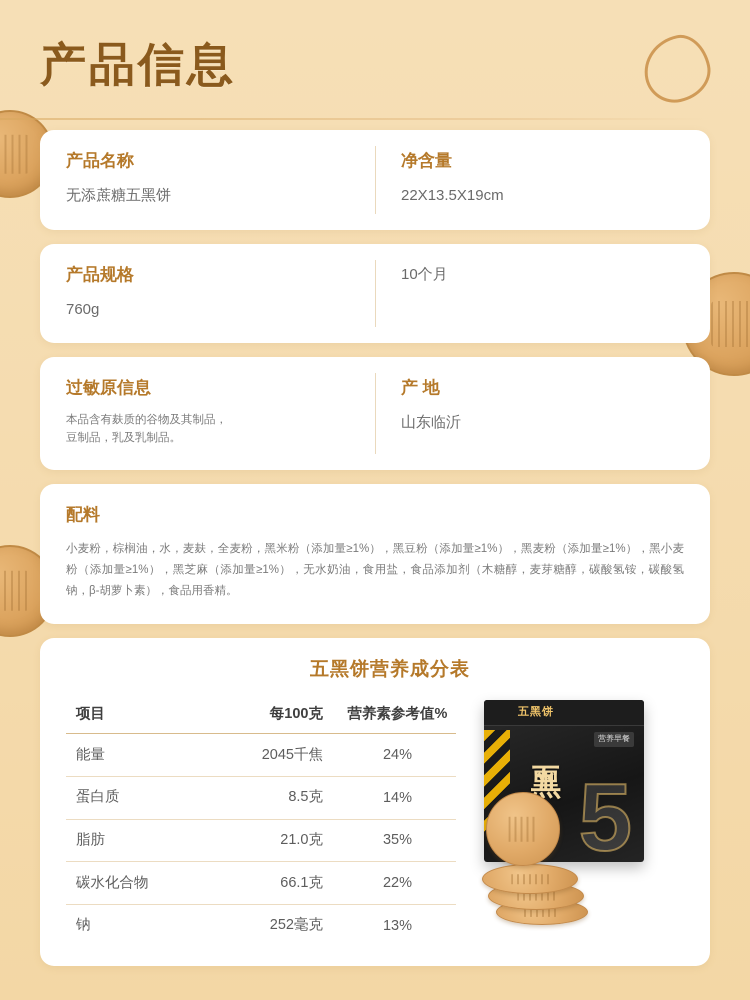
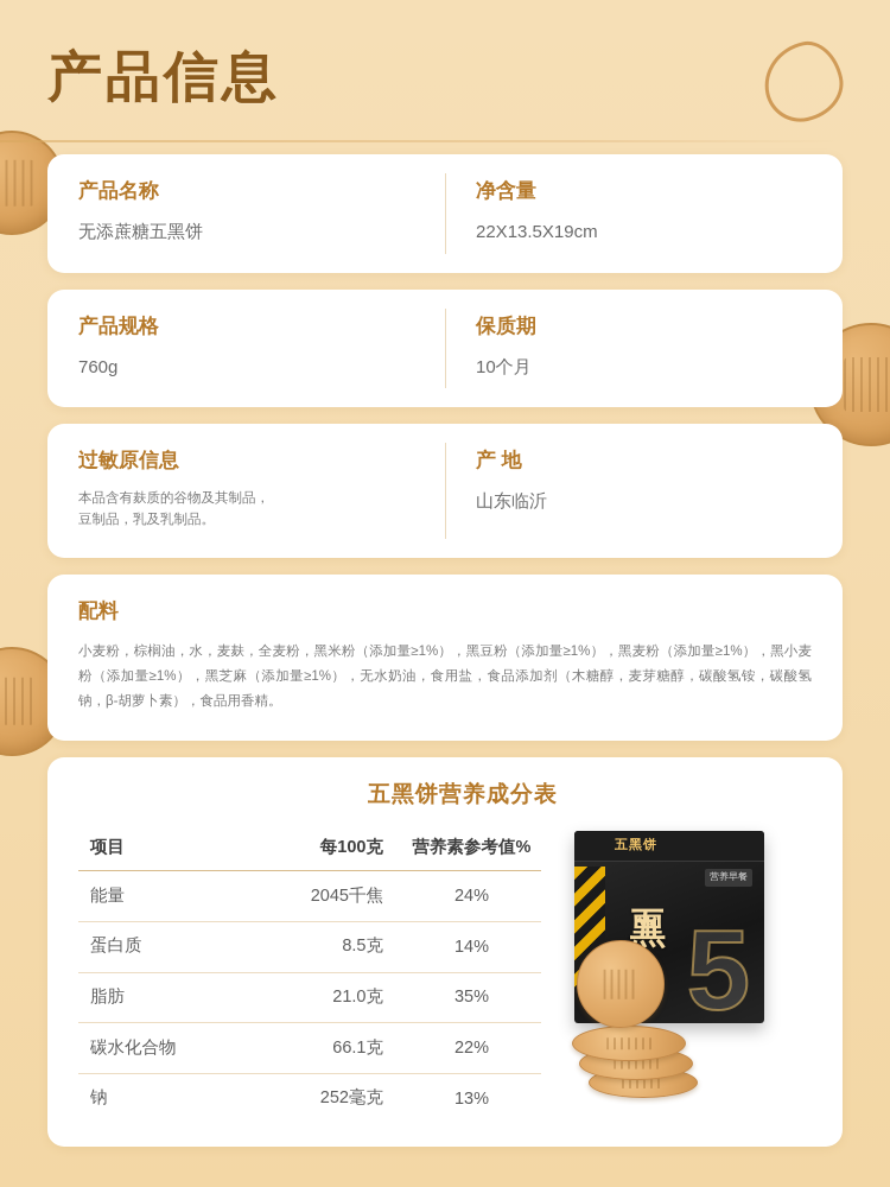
  产品信息
  产品名称
  无添蔗糖五黑饼
  净含量
  22X13.5X19cm
  产品规格
  760g
+ 保质期
  10个月
  过敏原信息
  本品含有麸质的谷物及其制品，
  豆制品，乳及乳制品。
  产 地
  山东临沂
  配料
  小麦粉，棕榈油，水，麦麸，全麦粉，黑米粉（添加量≥1%），黑豆粉（添加量≥1%），黑麦粉（添加量≥1%），黑小麦粉（添加量≥1%），黑芝麻（添加量≥1%），无水奶油，食用盐，食品添加剂（木糖醇，麦芽糖醇，碳酸氢铵，碳酸氢钠，β-胡萝卜素），食品用香精。
  五黑饼营养成分表
  项目	每100克	营养素参考值%
  能量	2045千焦	24%
  蛋白质	8.5克	14%
  脂肪	21.0克	35%
  碳水化合物	66.1克	22%
  钠	252毫克	13%
  五黑饼
  营养早餐
  5
